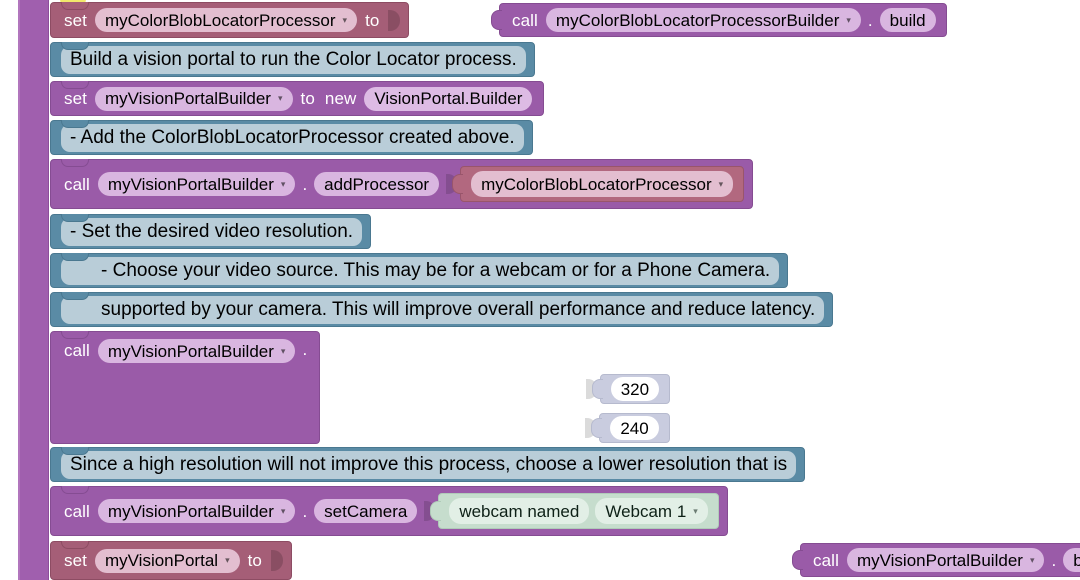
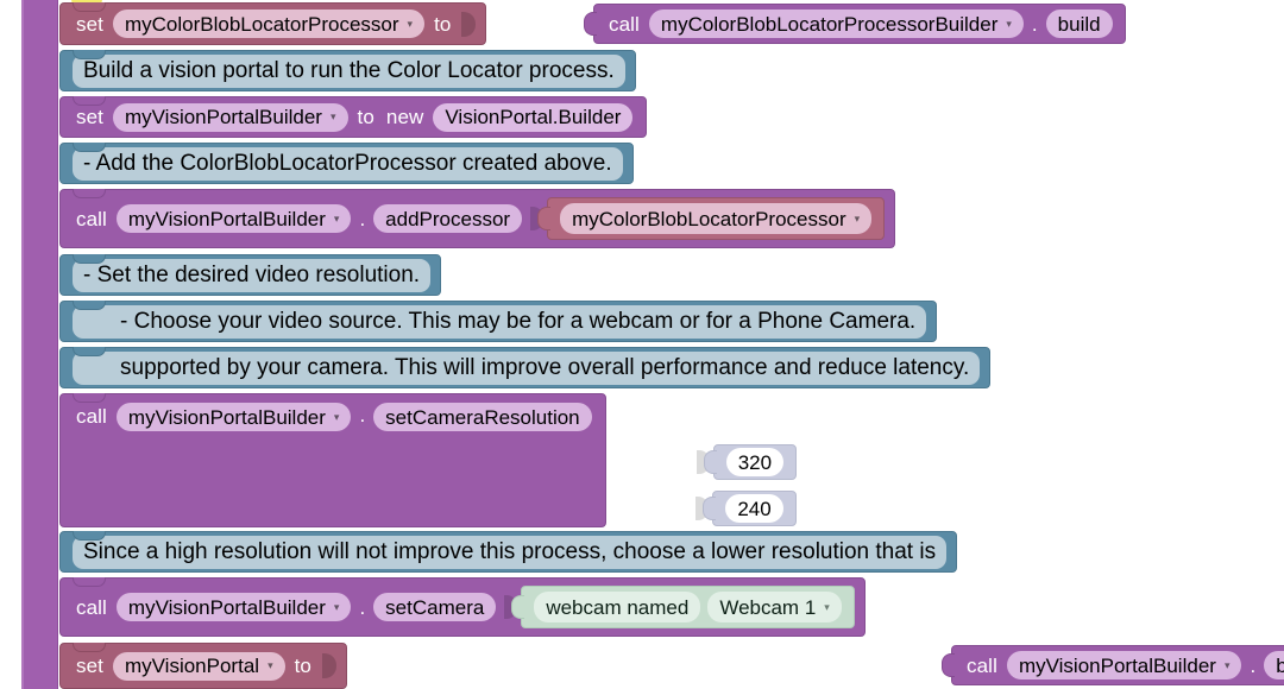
  set
  myColorBlobLocatorProcessor
  ▾
  to
  call
  myColorBlobLocatorProcessorBuilder
  ▾
  .
  build
  Build a vision portal to run the Color Locator process.
  set
  myVisionPortalBuilder
  ▾
  to
  new
  VisionPortal.Builder
  - Add the ColorBlobLocatorProcessor created above.
  call
  myVisionPortalBuilder
  ▾
  .
  addProcessor
  myColorBlobLocatorProcessor
  ▾
  - Set the desired video resolution.
  - Choose your video source. This may be for a webcam or for a Phone Camera.
  supported by your camera. This will improve overall performance and reduce latency.
  call
  myVisionPortalBuilder
  ▾
  .
+ setCameraResolution
  320
  240
  Since a high resolution will not improve this process, choose a lower resolution that is
  call
  myVisionPortalBuilder
  ▾
  .
  setCamera
  webcam named
  Webcam 1
  ▾
  set
  myVisionPortal
  ▾
  to
  call
  myVisionPortalBuilder
  ▾
  .
